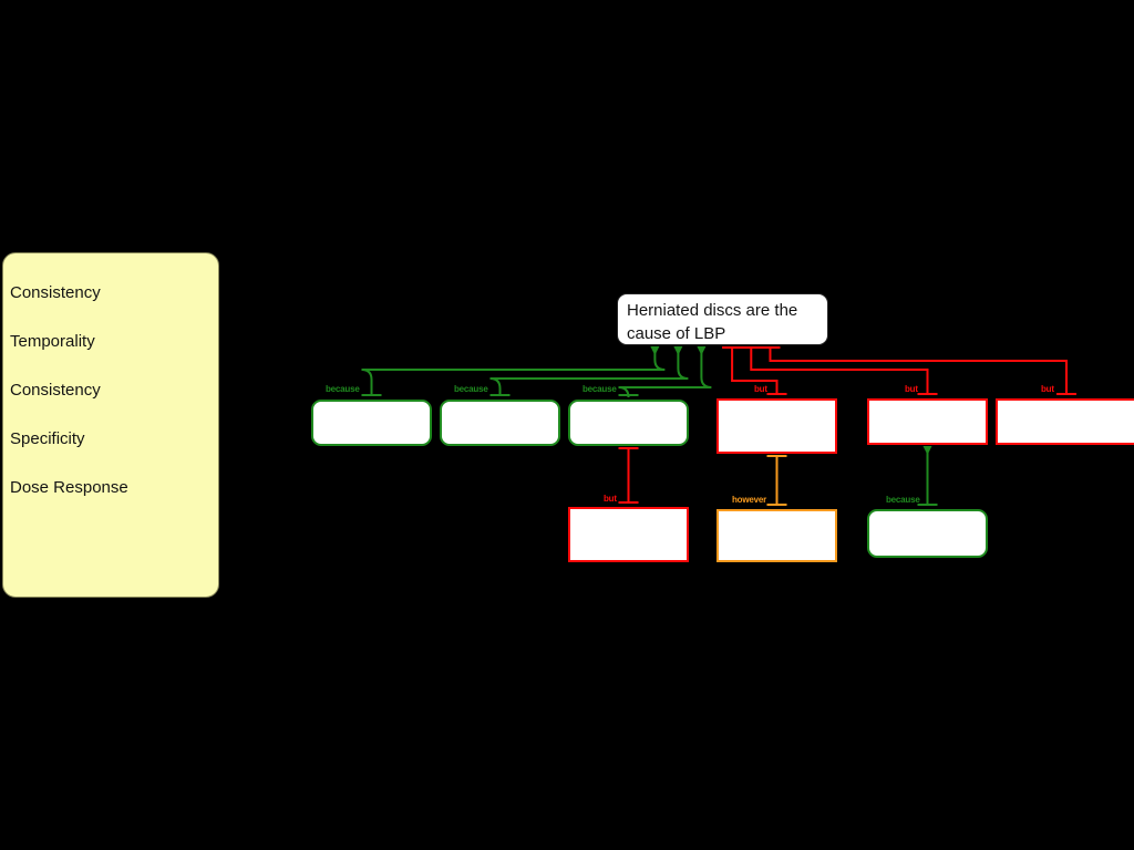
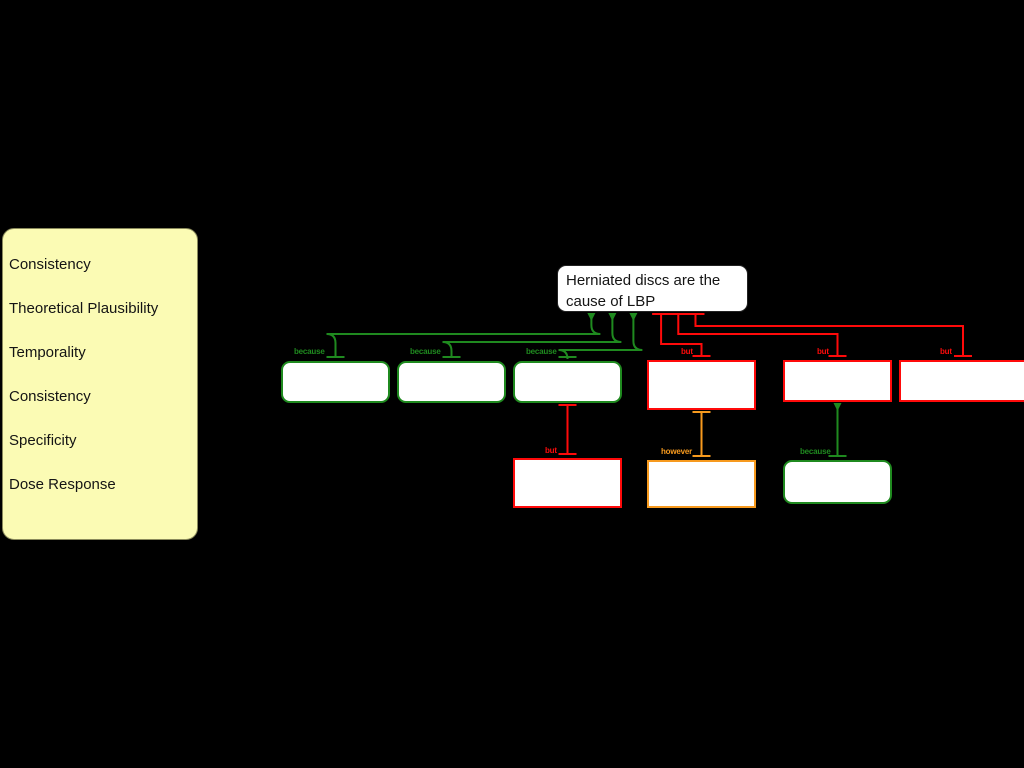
  Consistency
+ Theoretical Plausibility
  Temporality
  Consistency
  Specificity
  Dose Response
  Herniated discs are the
  cause of LBP
  because
  because
  because
  but
  but
  but
  but
  however
  because
